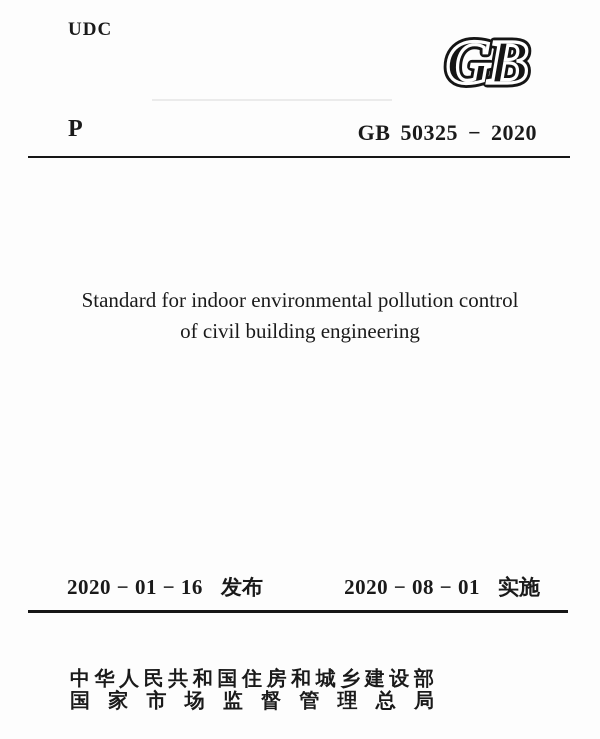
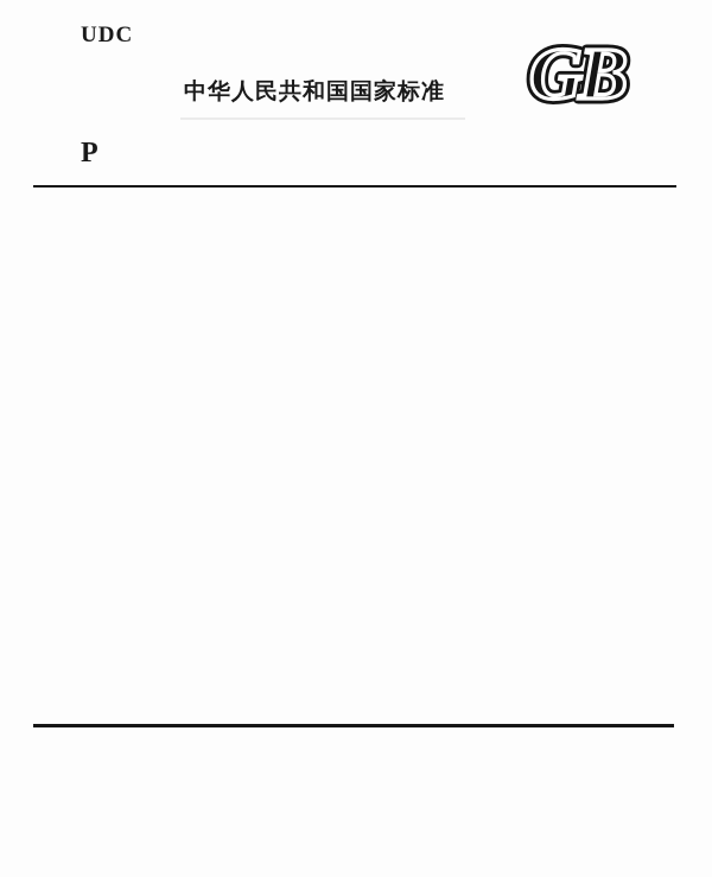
  UDC
+ 中华人民共和国国家标准
  GB
  P
- GB 50325 − 2020
- Standard for indoor environmental pollution control
- of civil building engineering
- 2020 − 01 − 16 发布
- 2020 − 08 − 01 实施
- 中华人民共和国住房和城乡建设部
- 国家市场监督管理总局
